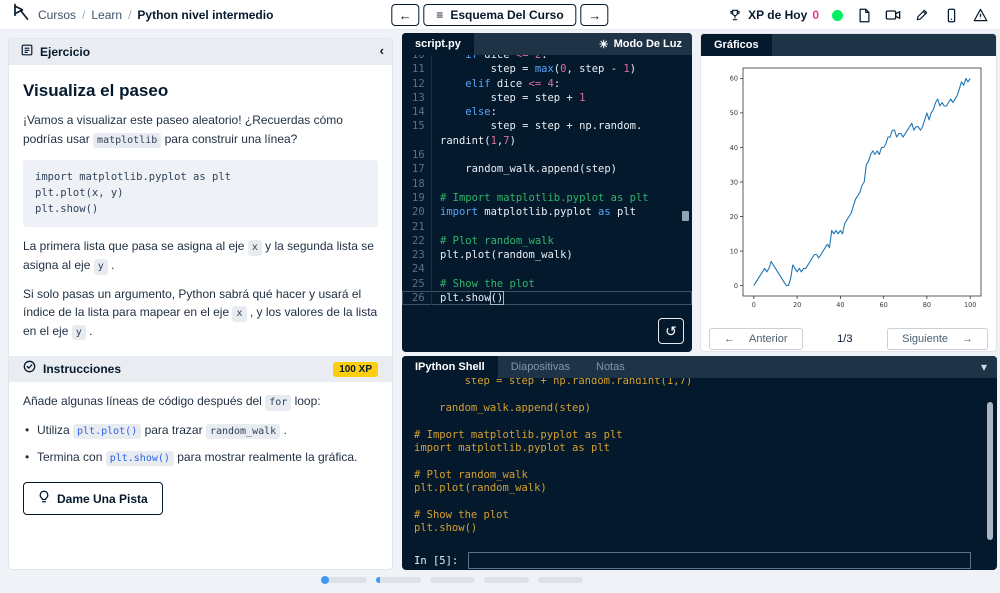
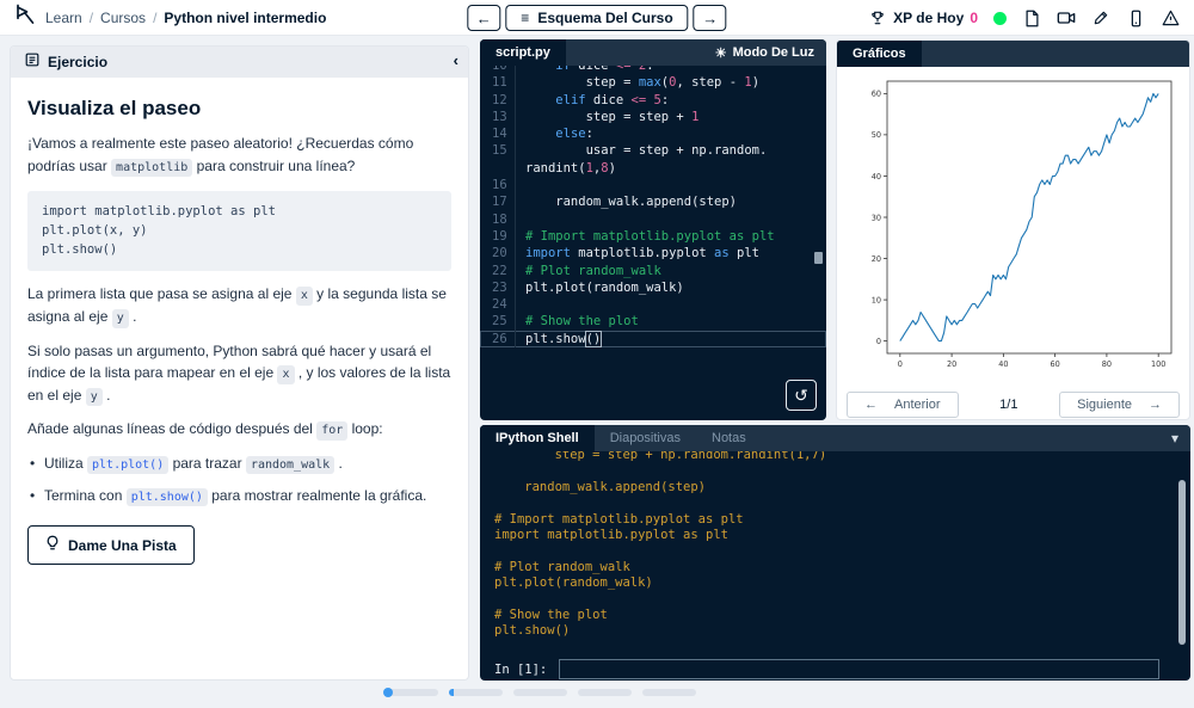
- Cursos
+ Learn
  /
- Learn
+ Cursos
  /
  Python nivel intermedio
  ←
  ≡
  Esquema Del Curso
  →
  XP de Hoy
  0
  Ejercicio
  ‹
  Visualiza el paseo
- ¡Vamos a visualizar este paseo aleatorio! ¿Recuerdas cómo podrías usar matplotlib para construir una línea?
+ ¡Vamos a realmente este paseo aleatorio! ¿Recuerdas cómo podrías usar matplotlib para construir una línea?
  import matplotlib.pyplot as plt
  plt.plot(x, y)
  plt.show()
  La primera lista que pasa se asigna al eje x y la segunda lista se asigna al eje y .
  Si solo pasas un argumento, Python sabrá qué hacer y usará el índice de la lista para mapear en el eje x , y los valores de la lista en el eje y .
- Instrucciones
- 100 XP
  Añade algunas líneas de código después del for loop:
  Utiliza plt.plot() para trazar random_walk .
  Termina con plt.show() para mostrar realmente la gráfica.
  Dame Una Pista
  script.py
  ☀
  Modo De Luz
  10
  if dice <= 2:
  11
  step = max(0, step - 1)
  12
- elif dice <= 4:
+ elif dice <= 5:
  13
  step = step + 1
  14
  else:
  15
- step = step + np.random.
+ usar = step + np.random.
- randint(1,7)
+ randint(1,8)
  16
  17
  random_walk.append(step)
  18
  19
  # Import matplotlib.pyplot as plt
  20
  import matplotlib.pyplot as plt
- 21
  22
  # Plot random_walk
  23
  plt.plot(random_walk)
  24
  25
  # Show the plot
  26
  plt.show()
  ↺
  Gráficos
  0
  20
  40
  60
  80
  100
  0
  10
  20
  30
  40
  50
  60
  ←
  Anterior
- 1/3
+ 1/1
  Siguiente
  →
  IPython Shell
  Diapositivas
  Notas
  ▾
  step = step + np.random.randint(1,7)
  random_walk.append(step)
  # Import matplotlib.pyplot as plt
  import matplotlib.pyplot as plt
  # Plot random_walk
  plt.plot(random_walk)
  # Show the plot
  plt.show()
- In [5]:
+ In [1]:
